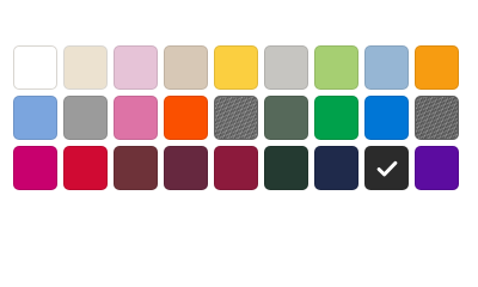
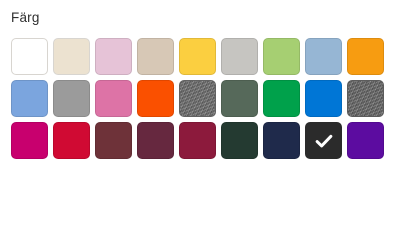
+ Färg
